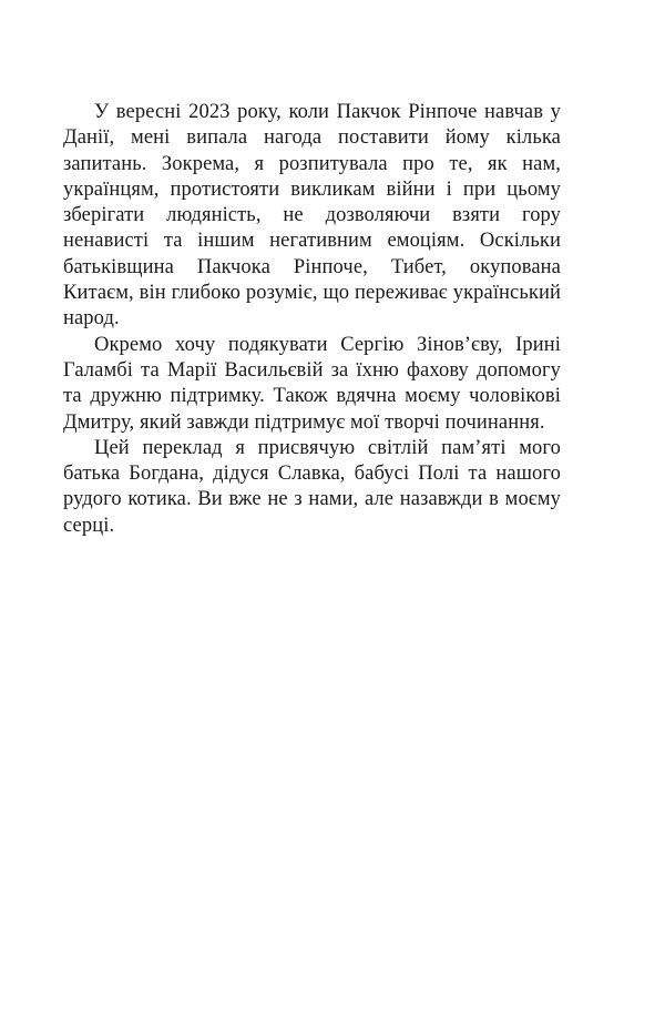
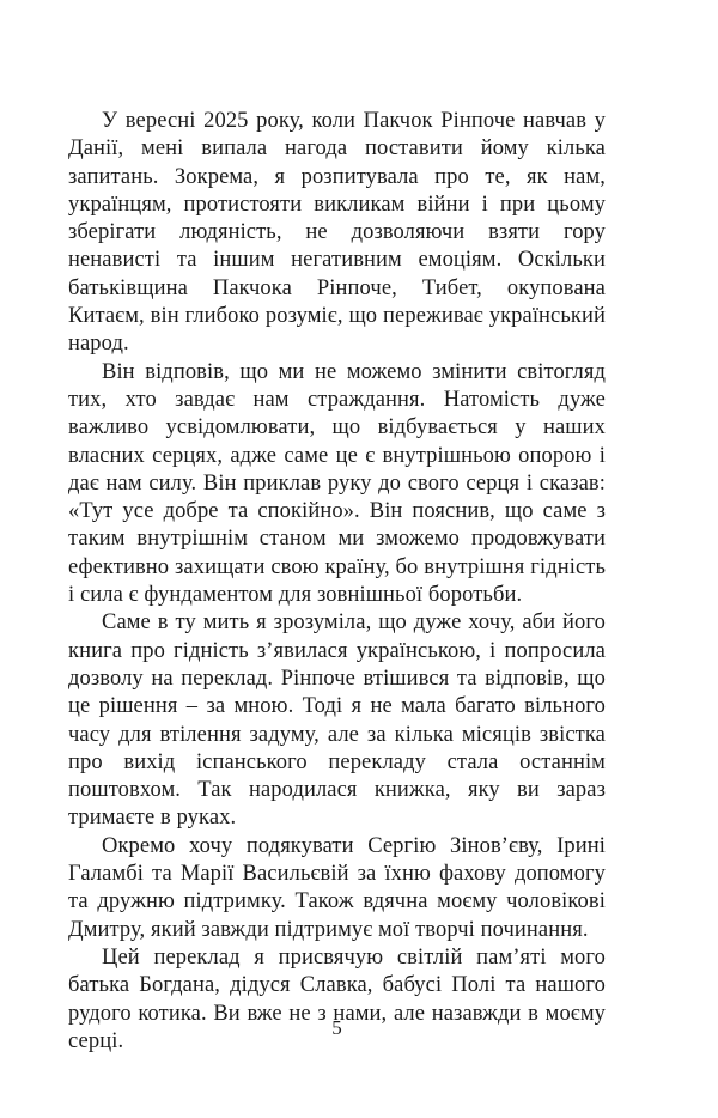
- У вересні 2023 року, коли Пакчок Рінпоче навчав у Данії, мені випала нагода поставити йому кілька запитань. Зокрема, я розпитувала про те, як нам, українцям, протистояти викликам війни і при цьому зберігати людяність, не дозволяючи взяти гору ненависті та іншим негативним емоціям. Оскільки батьківщина Пакчока Рінпоче, Тибет, окупована Китаєм, він глибоко розуміє, що переживає український народ.
+ У вересні 2025 року, коли Пакчок Рінпоче навчав у Данії, мені випала нагода поставити йому кілька запитань. Зокрема, я розпитувала про те, як нам, українцям, протистояти викликам війни і при цьому зберігати людяність, не дозволяючи взяти гору ненависті та іншим негативним емоціям. Оскільки батьківщина Пакчока Рінпоче, Тибет, окупована Китаєм, він глибоко розуміє, що переживає український народ.
+ Він відповів, що ми не можемо змінити світогляд тих, хто завдає нам страждання. Натомість дуже важливо усвідомлювати, що відбувається у наших власних серцях, адже саме це є внутрішньою опорою і дає нам силу. Він приклав руку до свого серця і сказав: «Тут усе добре та спокійно». Він пояснив, що саме з таким внутрішнім станом ми зможемо продовжувати ефективно захищати свою країну, бо внутрішня гідність і сила є фундаментом для зовнішньої боротьби.
+ Саме в ту мить я зрозуміла, що дуже хочу, аби його книга про гідність з’явилася українською, і попросила дозволу на переклад. Рінпоче втішився та відповів, що це рішення – за мною. Тоді я не мала багато вільного часу для втілення задуму, але за кілька місяців звістка про вихід іспанського перекладу стала останнім поштовхом. Так народилася книжка, яку ви зараз тримаєте в руках.
  Окремо хочу подякувати Сергію Зінов’єву, Ірині Галамбі та Марії Васильєвій за їхню фахову допомогу та дружню підтримку. Також вдячна моєму чоловікові Дмитру, який завжди підтримує мої творчі починання.
  Цей переклад я присвячую світлій пам’яті мого батька Богдана, дідуся Славка, бабусі Полі та нашого рудого котика. Ви вже не з нами, але назавжди в моєму серці.
+ 5
